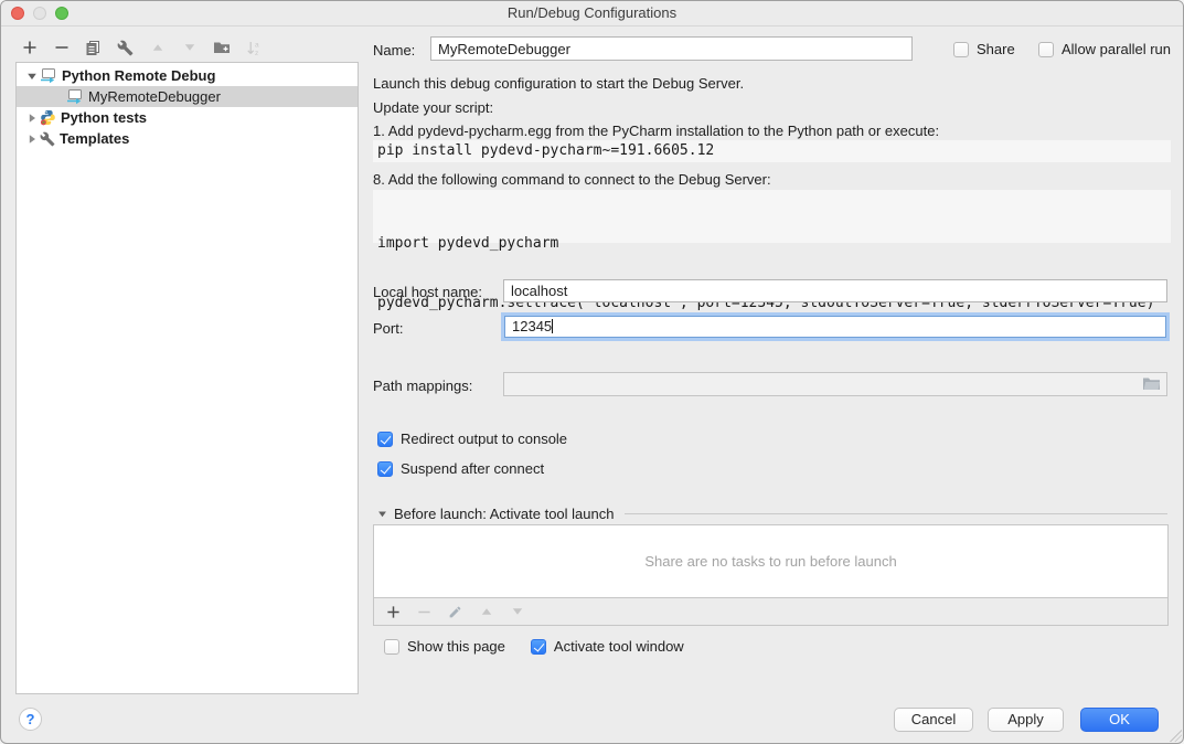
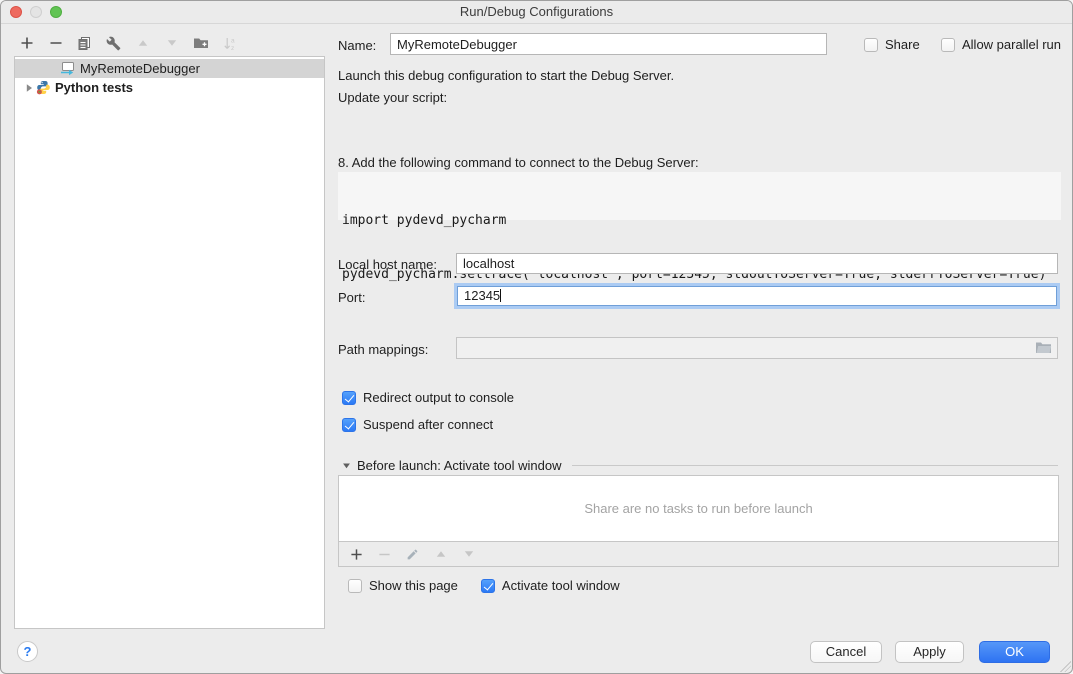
  Run/Debug Configurations
- Python Remote Debug
  MyRemoteDebugger
  Python tests
- Templates
  Name:
  MyRemoteDebugger
  Share
  Allow parallel run
  Launch this debug configuration to start the Debug Server.
  Update your script:
- 1. Add pydevd-pycharm.egg from the PyCharm installation to the Python path or execute:
- pip install pydevd-pycharm~=191.6605.12
  8. Add the following command to connect to the Debug Server:
  import pydevd_pycharm
  pydevd_pycharm.settrace('localhost', port=12345, stdoutToServer=True, stderrToServer=True)
  Local host name:
  localhost
  Port:
  12345
  Path mappings:
  Redirect output to console
  Suspend after connect
- Before launch: Activate tool launch
+ Before launch: Activate tool window
  Share are no tasks to run before launch
  Show this page
  Activate tool window
  ?
  Cancel
  Apply
  OK
